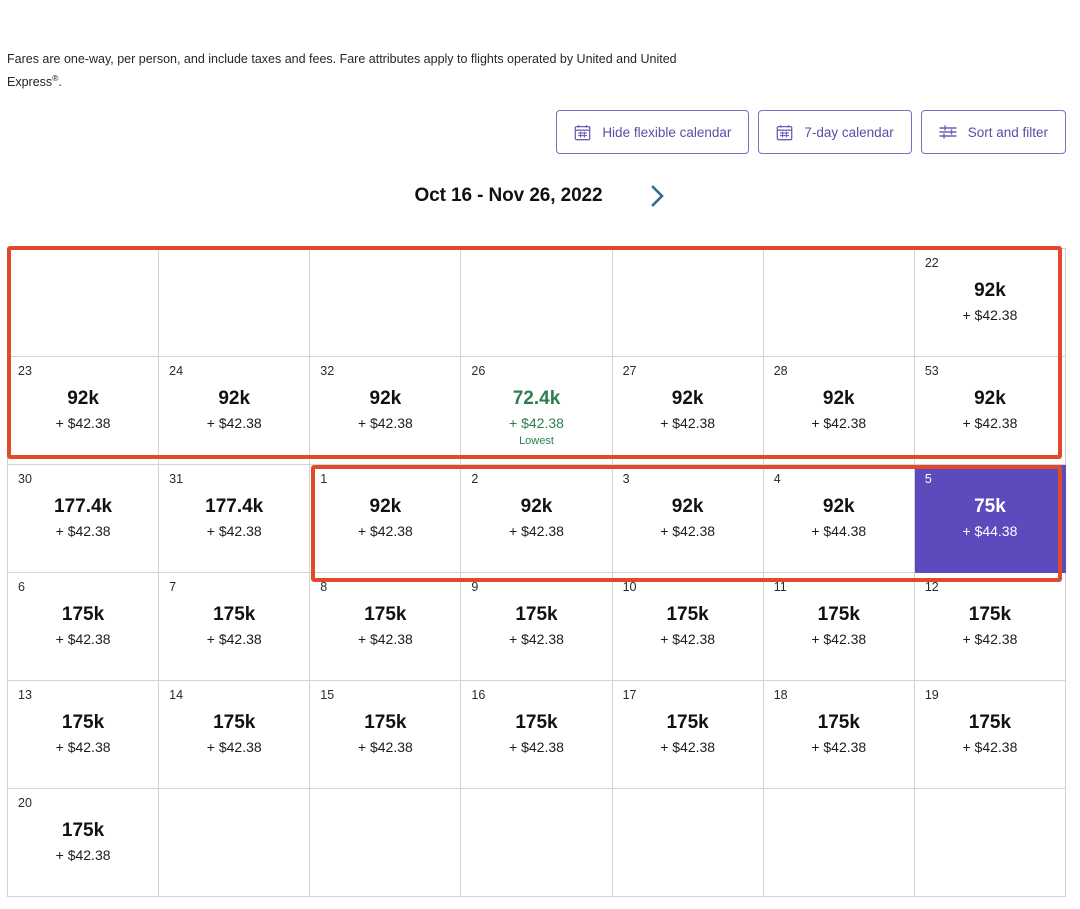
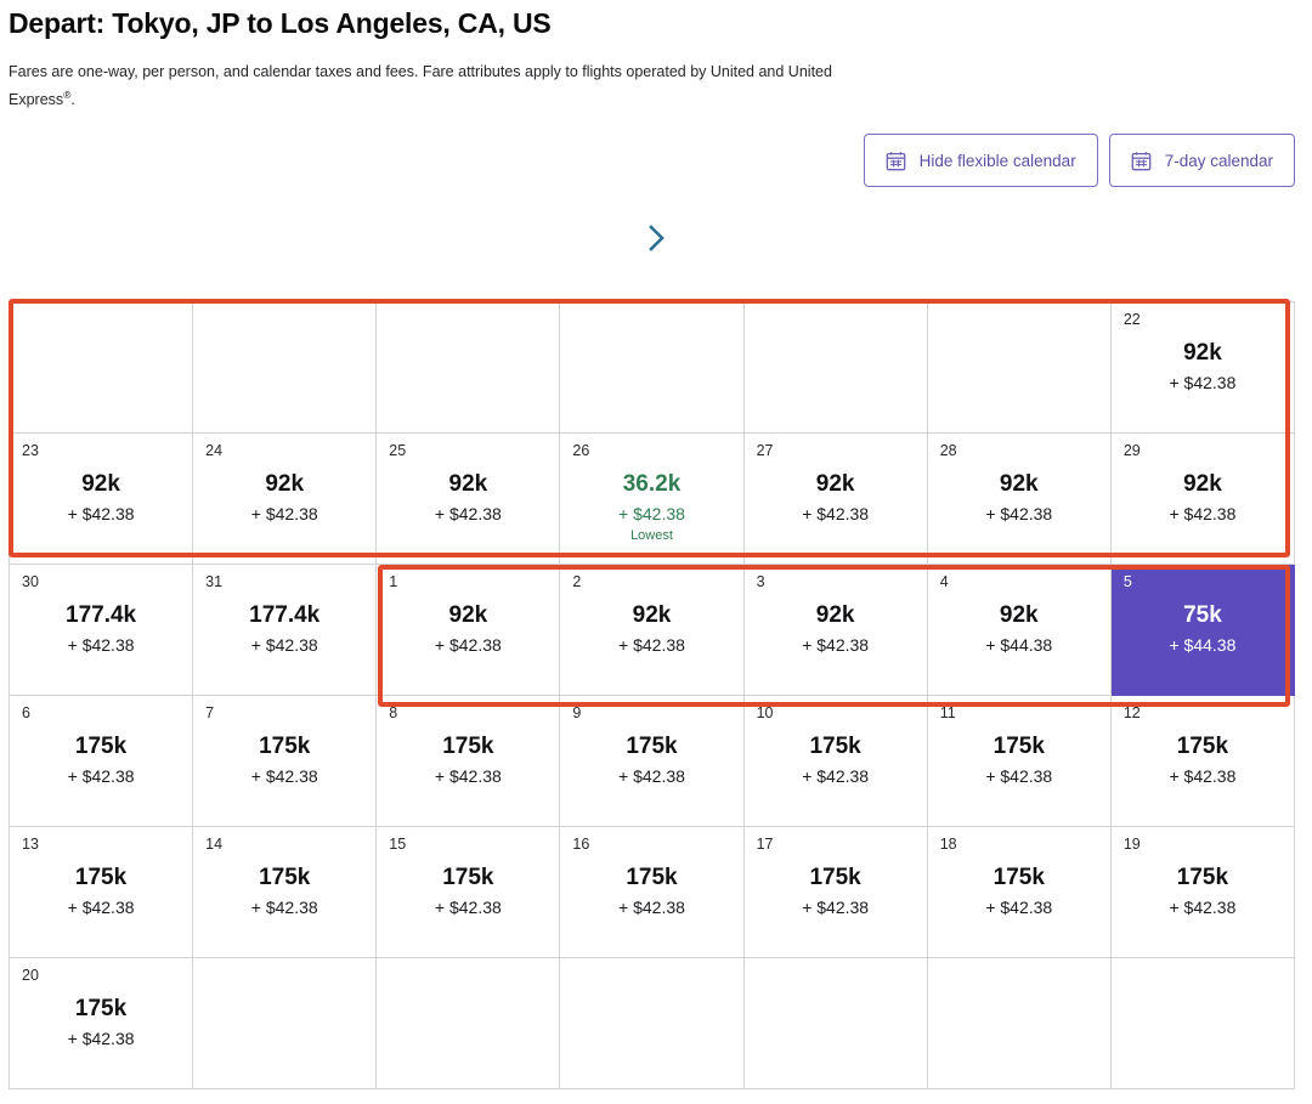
+ Depart: Tokyo, JP to Los Angeles, CA, US
- Fares are one-way, per person, and include taxes and fees. Fare attributes apply to flights operated by United and United Express®.
+ Fares are one-way, per person, and calendar taxes and fees. Fare attributes apply to flights operated by United and United Express®.
  Hide flexible calendar
  7-day calendar
- Sort and filter
- Oct 16 - Nov 26, 2022
  22
  92k
  + $42.38
  23
  92k
  + $42.38
  24
  92k
  + $42.38
- 32
+ 25
  92k
  + $42.38
  26
- 72.4k
+ 36.2k
  + $42.38
  Lowest
  27
  92k
  + $42.38
  28
  92k
  + $42.38
- 53
+ 29
  92k
  + $42.38
  30
  177.4k
  + $42.38
  31
  177.4k
  + $42.38
  1
  92k
  + $42.38
  2
  92k
  + $42.38
  3
  92k
  + $42.38
  4
  92k
  + $44.38
  5
  75k
  + $44.38
  6
  175k
  + $42.38
  7
  175k
  + $42.38
  8
  175k
  + $42.38
  9
  175k
  + $42.38
  10
  175k
  + $42.38
  11
  175k
  + $42.38
  12
  175k
  + $42.38
  13
  175k
  + $42.38
  14
  175k
  + $42.38
  15
  175k
  + $42.38
  16
  175k
  + $42.38
  17
  175k
  + $42.38
  18
  175k
  + $42.38
  19
  175k
  + $42.38
  20
  175k
  + $42.38
